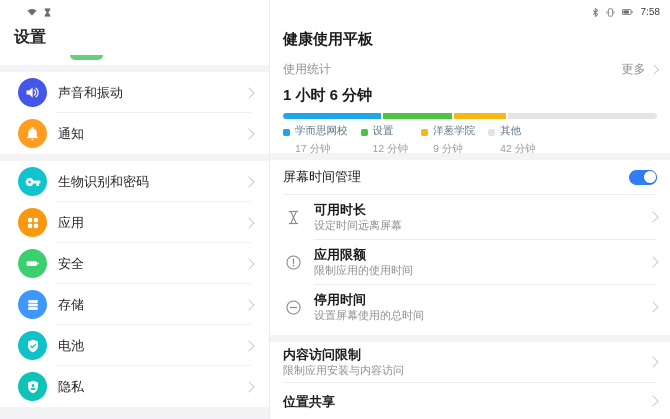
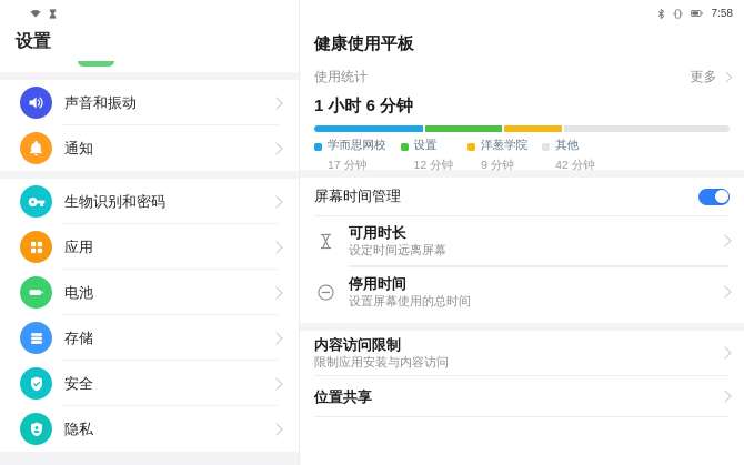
  7:58
  设置
  声音和振动
  通知
  生物识别和密码
  应用
- 安全
+ 电池
  存储
- 电池
+ 安全
  隐私
  健康使用平板
  使用统计
  更多
  1 小时 6 分钟
  学而思网校
  17 分钟
  设置
  12 分钟
  洋葱学院
  9 分钟
  其他
  42 分钟
  屏幕时间管理
  可用时长
  设定时间远离屏幕
- 应用限额
- 限制应用的使用时间
  停用时间
  设置屏幕使用的总时间
  内容访问限制
  限制应用安装与内容访问
  位置共享
